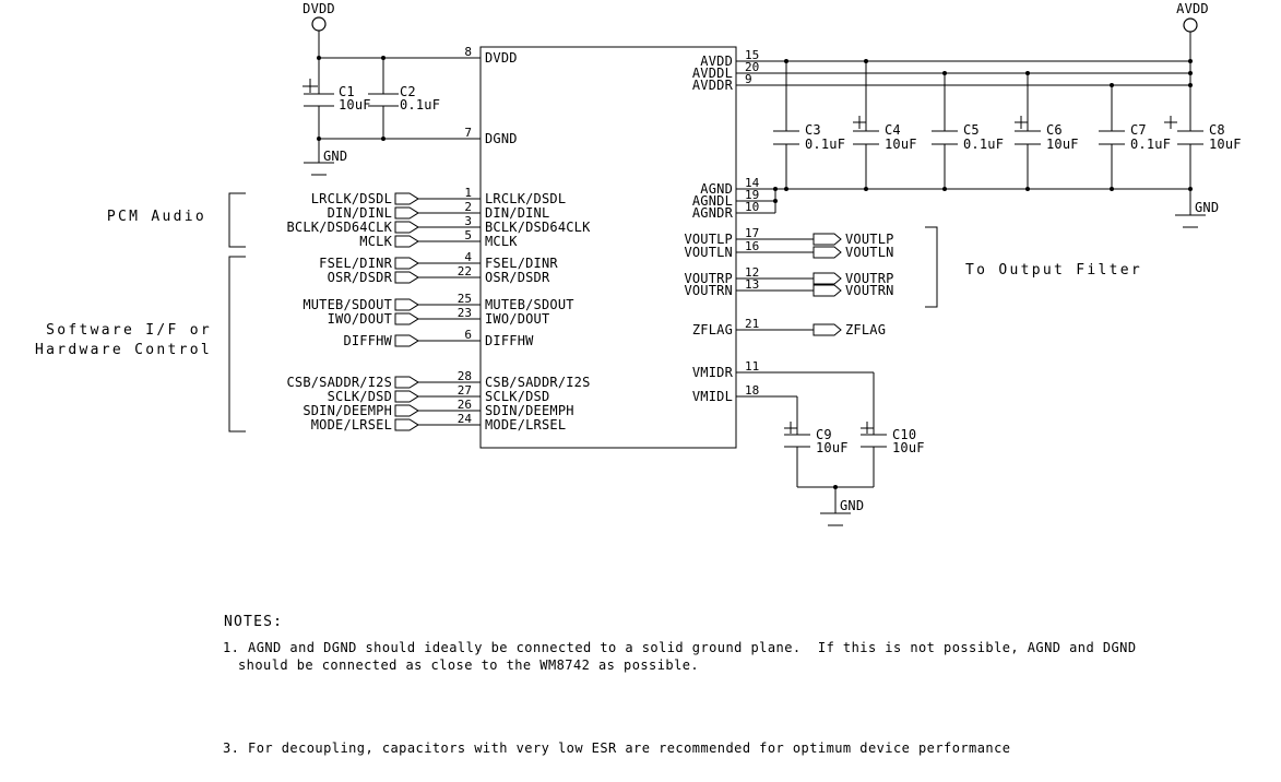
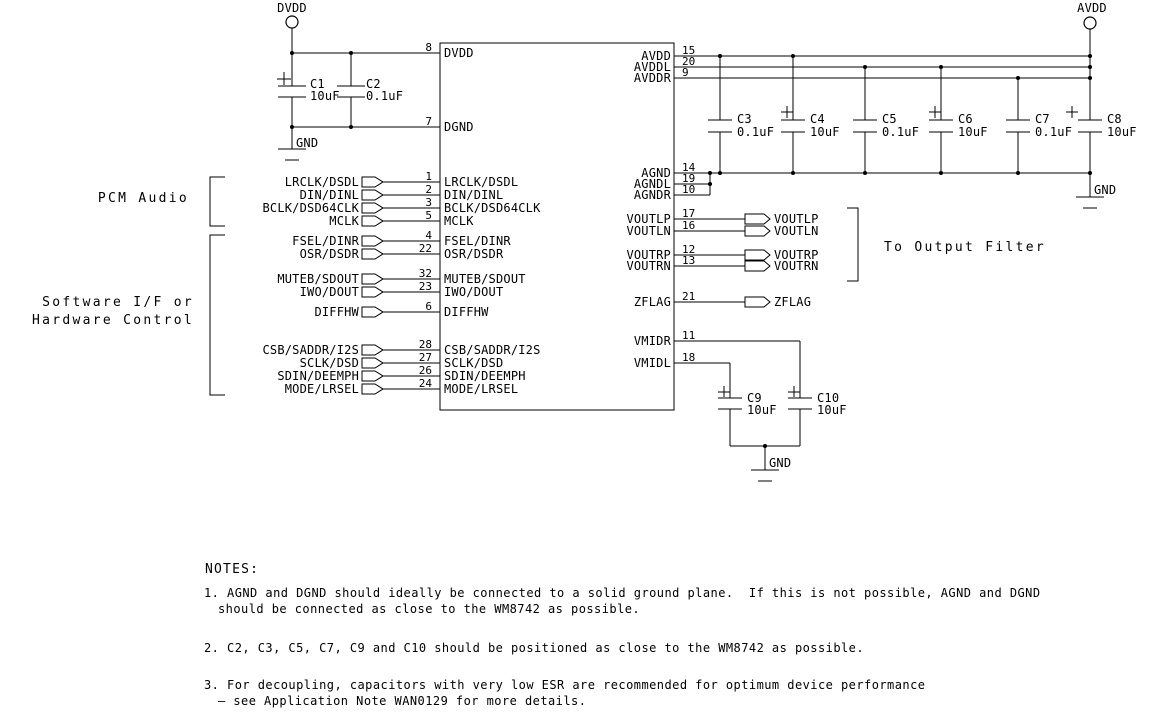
  DVDD
  C1
  10uF
  C2
  0.1uF
  GND
  8
  DVDD
  7
  DGND
  1
  LRCLK/DSDL
  LRCLK/DSDL
  2
  DIN/DINL
  DIN/DINL
  3
  BCLK/DSD64CLK
  BCLK/DSD64CLK
  5
  MCLK
  MCLK
  4
  FSEL/DINR
  FSEL/DINR
  22
  OSR/DSDR
  OSR/DSDR
- 25
+ 32
  MUTEB/SDOUT
  MUTEB/SDOUT
  23
  IWO/DOUT
  IWO/DOUT
  6
  DIFFHW
  DIFFHW
  28
  CSB/SADDR/I2S
  CSB/SADDR/I2S
  27
  SCLK/DSD
  SCLK/DSD
  26
  SDIN/DEEMPH
  SDIN/DEEMPH
  24
  MODE/LRSEL
  MODE/LRSEL
  PCM Audio
  Software I/F or
  Hardware Control
  15
  AVDD
  20
  AVDDL
  9
  AVDDR
  14
  AGND
  19
  AGNDL
  10
  AGNDR
  17
  VOUTLP
  16
  VOUTLN
  12
  VOUTRP
  13
  VOUTRN
  21
  ZFLAG
  11
  VMIDR
  18
  VMIDL
  AVDD
  C3
  0.1uF
  C4
  10uF
  C5
  0.1uF
  C6
  10uF
  C7
  0.1uF
  C8
  10uF
  GND
  VOUTLP
  VOUTLN
  VOUTRP
  VOUTRN
  ZFLAG
  To Output Filter
  C9
  10uF
  C10
  10uF
  GND
  NOTES:
  1. AGND and DGND should ideally be connected to a solid ground plane. If this is not possible, AGND and DGND
  should be connected as close to the WM8742 as possible.
+ 2. C2, C3, C5, C7, C9 and C10 should be positioned as close to the WM8742 as possible.
  3. For decoupling, capacitors with very low ESR are recommended for optimum device performance
+ – see Application Note WAN0129 for more details.
